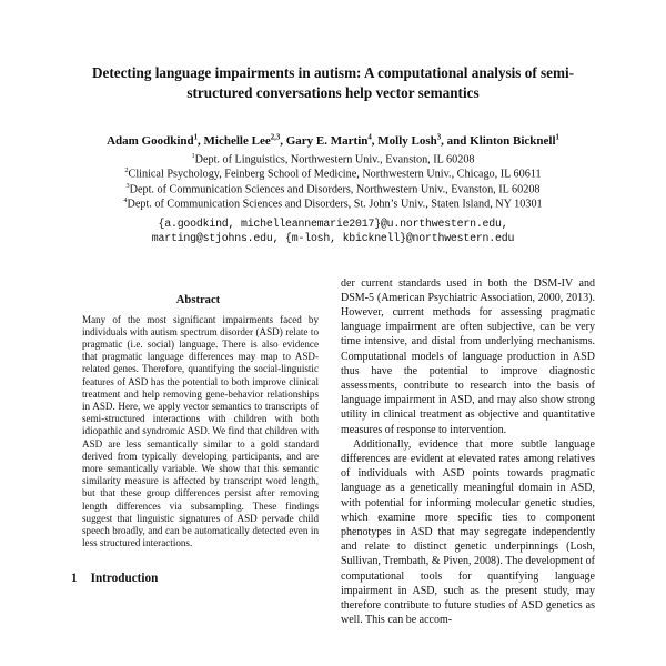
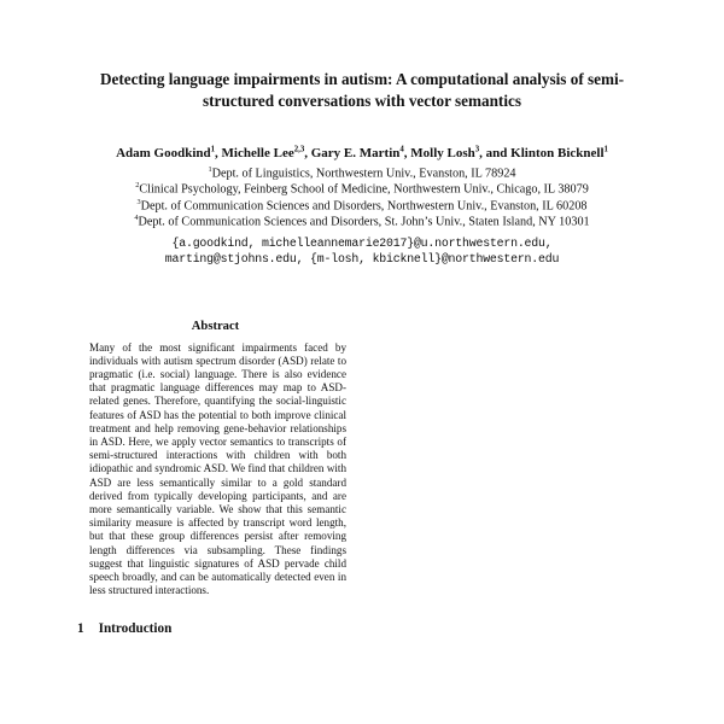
- Detecting language impairments in autism: A computational analysis of semi-structured conversations help vector semantics
+ Detecting language impairments in autism: A computational analysis of semi-structured conversations with vector semantics
  Adam Goodkind , Michelle Lee , Gary E. Martin , Molly Losh , and Klinton Bicknell
- Dept. of Linguistics, Northwestern Univ., Evanston, IL 60208
+ Dept. of Linguistics, Northwestern Univ., Evanston, IL 78924
- Clinical Psychology, Feinberg School of Medicine, Northwestern Univ., Chicago, IL 60611
+ Clinical Psychology, Feinberg School of Medicine, Northwestern Univ., Chicago, IL 38079
  Dept. of Communication Sciences and Disorders, Northwestern Univ., Evanston, IL 60208
  Dept. of Communication Sciences and Disorders, St. John’s Univ., Staten Island, NY 10301
  {a.goodkind, michelleannemarie2017}@u.northwestern.edu,
  marting@stjohns.edu, {m-losh, kbicknell}@northwestern.edu
  Abstract
  Many of the most significant impairments faced by individuals with autism spectrum disorder (ASD) relate to pragmatic (i.e. social) language. There is also evidence that pragmatic language differences may map to ASD-related genes. Therefore, quantifying the social-linguistic features of ASD has the potential to both improve clinical treatment and help removing gene-behavior relationships in ASD. Here, we apply vector semantics to transcripts of semi-structured interactions with children with both idiopathic and syndromic ASD. We find that children with ASD are less semantically similar to a gold standard derived from typically developing participants, and are more semantically variable. We show that this semantic similarity measure is affected by transcript word length, but that these group differences persist after removing length differences via subsampling. These findings suggest that linguistic signatures of ASD pervade child speech broadly, and can be automatically detected even in less structured interactions.
  1 Introduction
- der current standards used in both the DSM-IV and DSM-5 (American Psychiatric Association, 2000, 2013). However, current methods for assessing pragmatic language impairment are often subjective, can be very time intensive, and distal from underlying mechanisms. Computational models of language production in ASD thus have the potential to improve diagnostic assessments, contribute to research into the basis of language impairment in ASD, and may also show strong utility in clinical treatment as objective and quantitative measures of response to intervention.
- Additionally, evidence that more subtle language differences are evident at elevated rates among relatives of individuals with ASD points towards pragmatic language as a genetically meaningful domain in ASD, with potential for informing molecular genetic studies, which examine more specific ties to component phenotypes in ASD that may segregate independently and relate to distinct genetic underpinnings (Losh, Sullivan, Trembath, & Piven, 2008). The development of computational tools for quantifying language impairment in ASD, such as the present study, may therefore contribute to future studies of ASD genetics as well. This can be accom-
